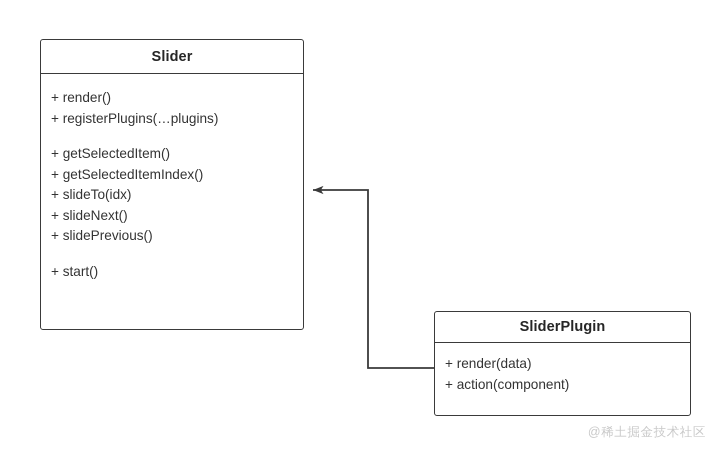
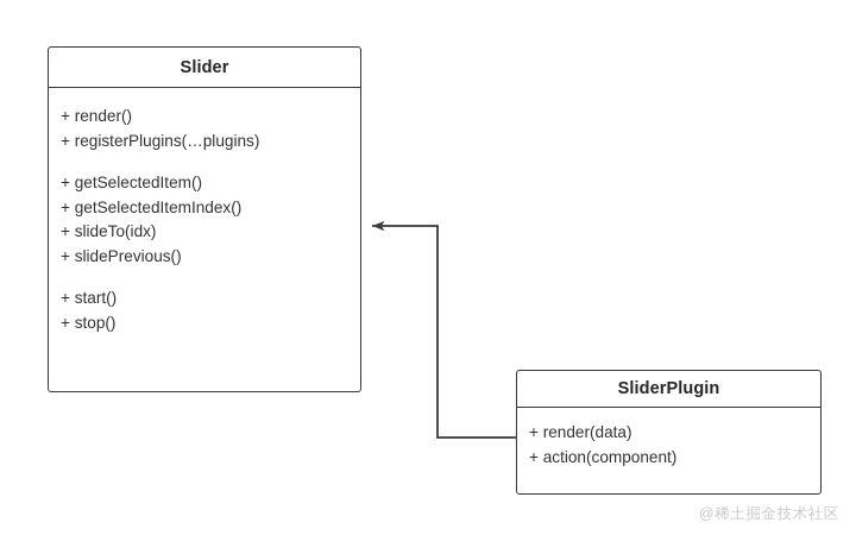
  Slider
  + render()
  + registerPlugins(…plugins)
  + getSelectedItem()
  + getSelectedItemIndex()
  + slideTo(idx)
- + slideNext()
  + slidePrevious()
  + start()
+ + stop()
  SliderPlugin
  + render(data)
  + action(component)
  @稀土掘金技术社区
